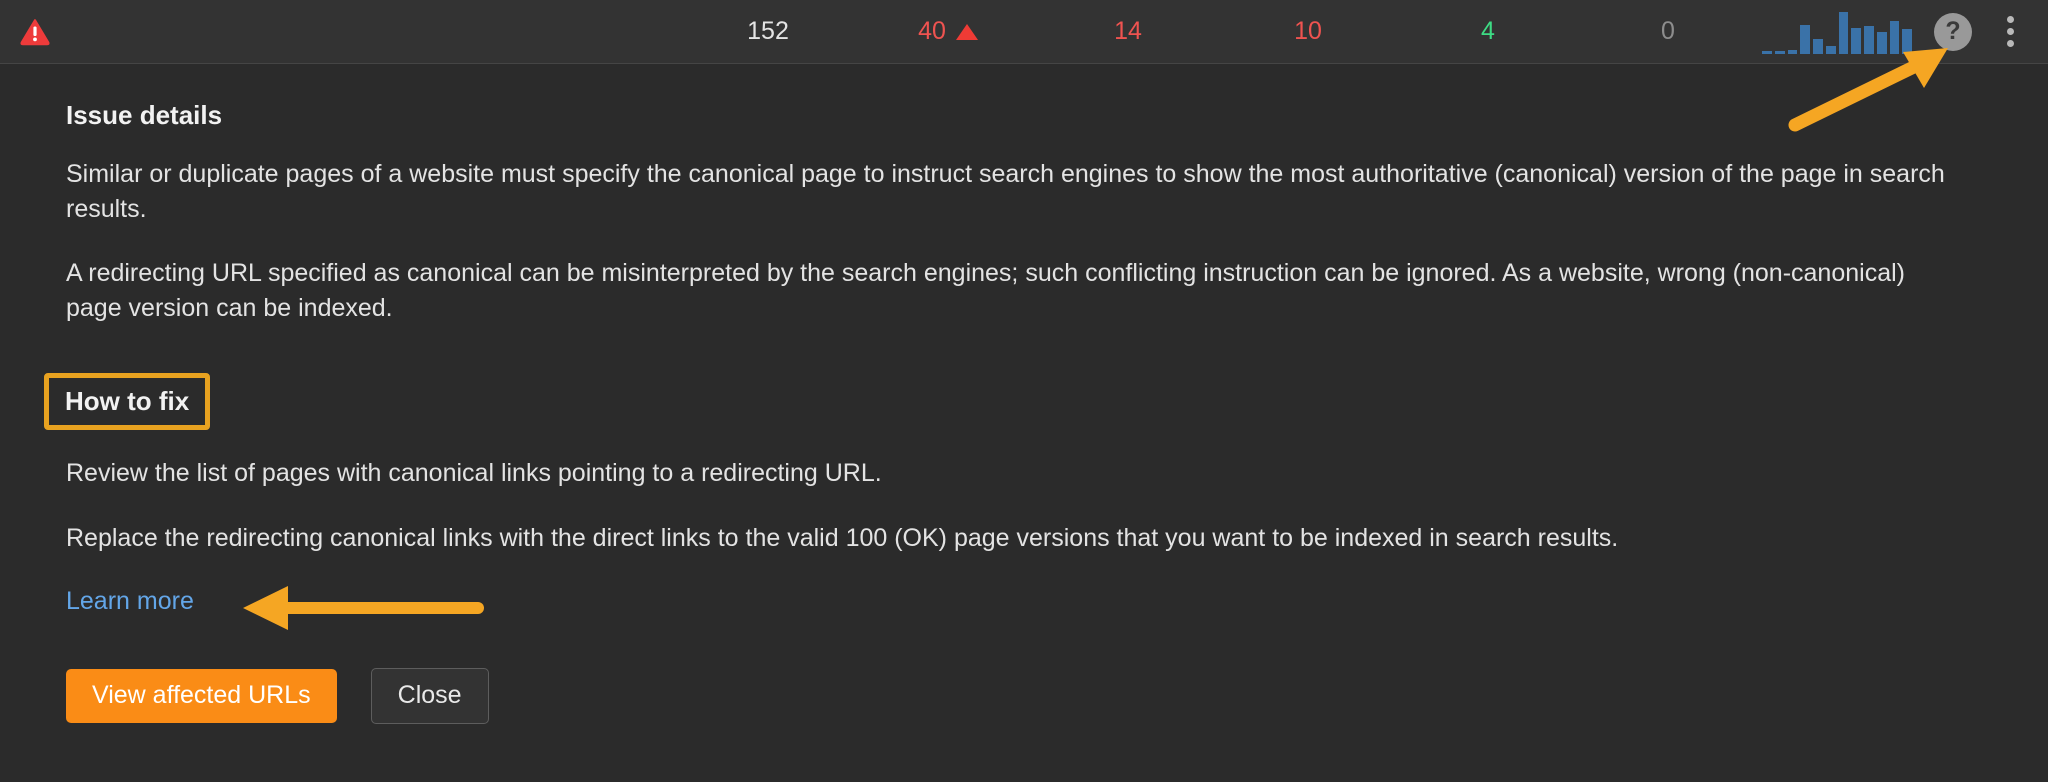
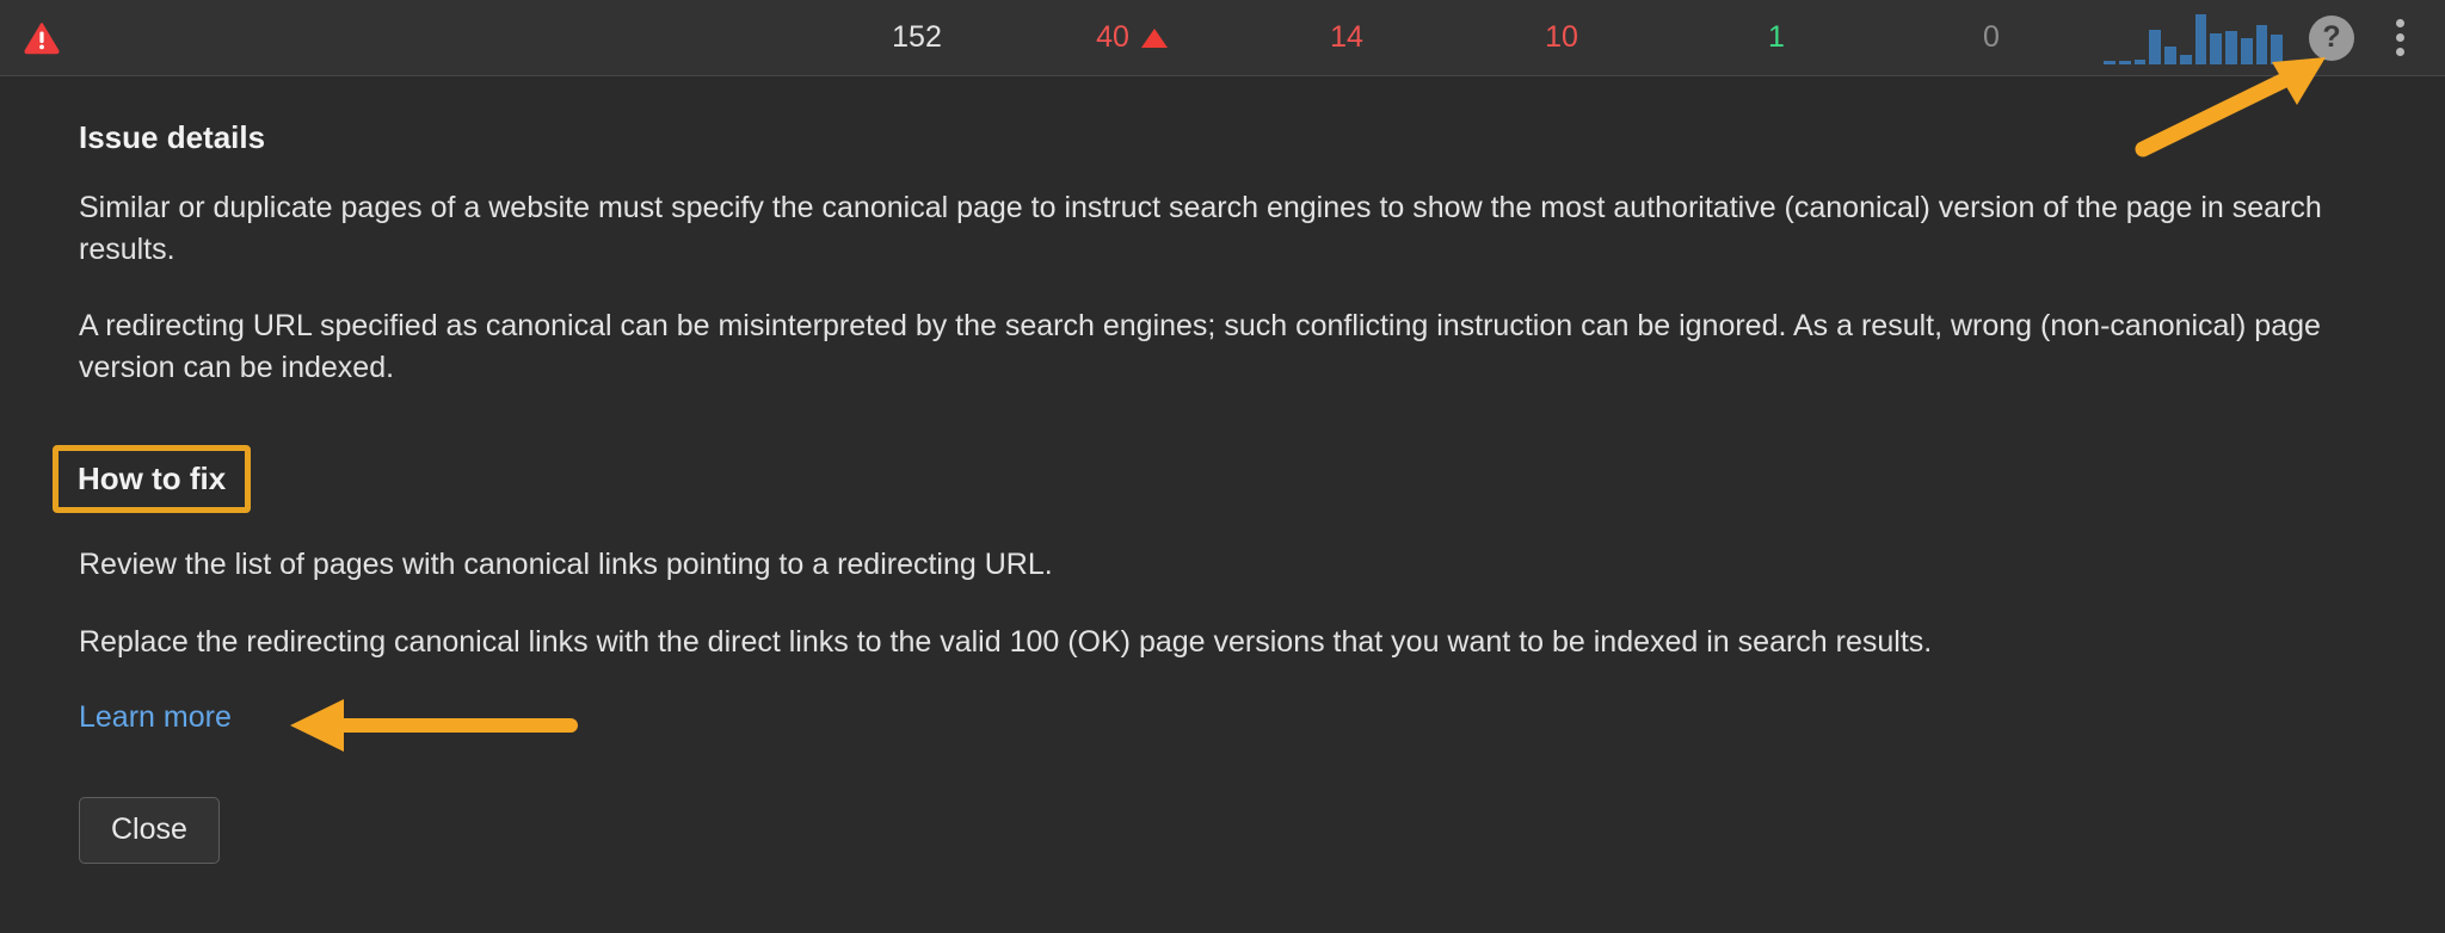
  152
  40
  14
  10
- 4
+ 1
  0
  ?
  Issue details
  Similar or duplicate pages of a website must specify the canonical page to instruct search engines to show the most authoritative (canonical) version of the page in search results.
- A redirecting URL specified as canonical can be misinterpreted by the search engines; such conflicting instruction can be ignored. As a website, wrong (non-canonical) page version can be indexed.
+ A redirecting URL specified as canonical can be misinterpreted by the search engines; such conflicting instruction can be ignored. As a result, wrong (non-canonical) page version can be indexed.
  How to fix
  Review the list of pages with canonical links pointing to a redirecting URL.
  Replace the redirecting canonical links with the direct links to the valid 100 (OK) page versions that you want to be indexed in search results.
  Learn more
- View affected URLs
  Close
